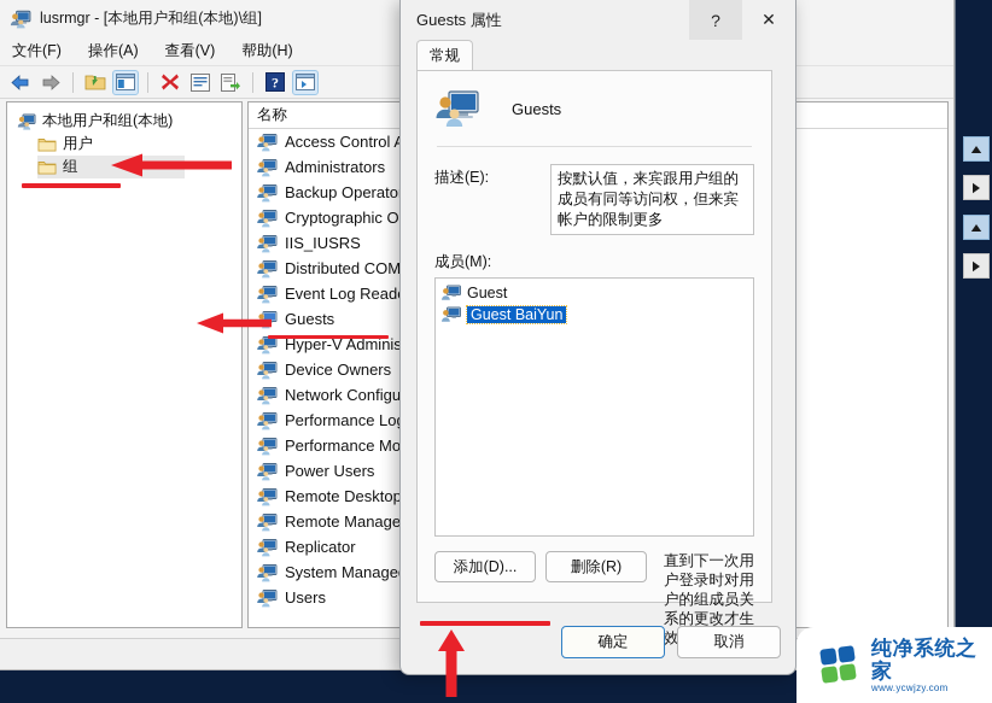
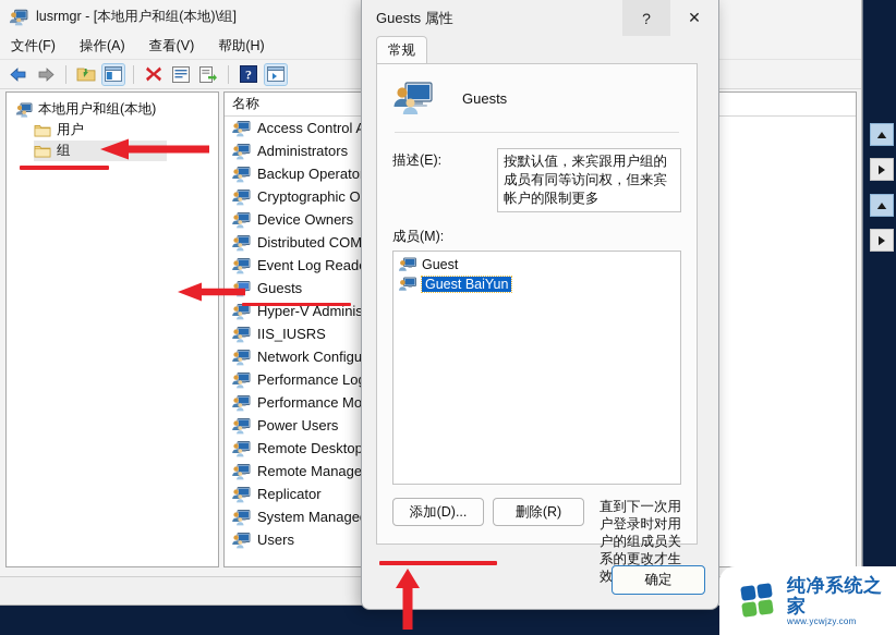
  lusrmgr - [本地用户和组(本地)\组]
  文件(F)
  操作(A)
  查看(V)
  帮助(H)
  ?
  本地用户和组(本地)
  用户
  组
  名称
  Access Control
  Administrators
  Backup Operato
  Cryptographic O
- IIS_IUSRS
+ Device Owners
  Distributed COM
  Event Log Read
  Guests
  Hyper-V Adminis
- Device Owners
+ IIS_IUSRS
  Network Configu
  Performance Lo
  Performance Mo
  Power Users
  Remote Desktop
  Remote Manage
  Replicator
  System Manage
  Users
  Guests 属性
  ?
  ✕
  常规
  Guests
  描述(E):
  按默认值，来宾跟用户组的成员有同等访问权，但来宾帐户的限制更多
  成员(M):
  Guest
  Guest BaiYun
  添加(D)...
  删除(R)
  直到下一次用户登录时对用户的组成员关系的更改才生效
  确定
- 取消
  纯净系统之家
  www.ycwjzy.com
